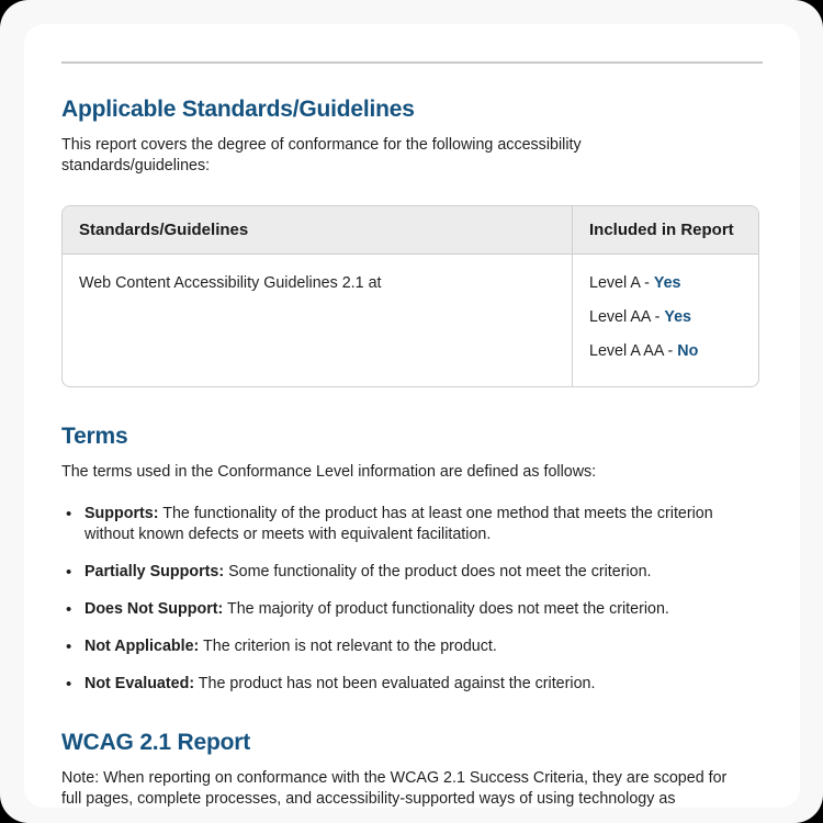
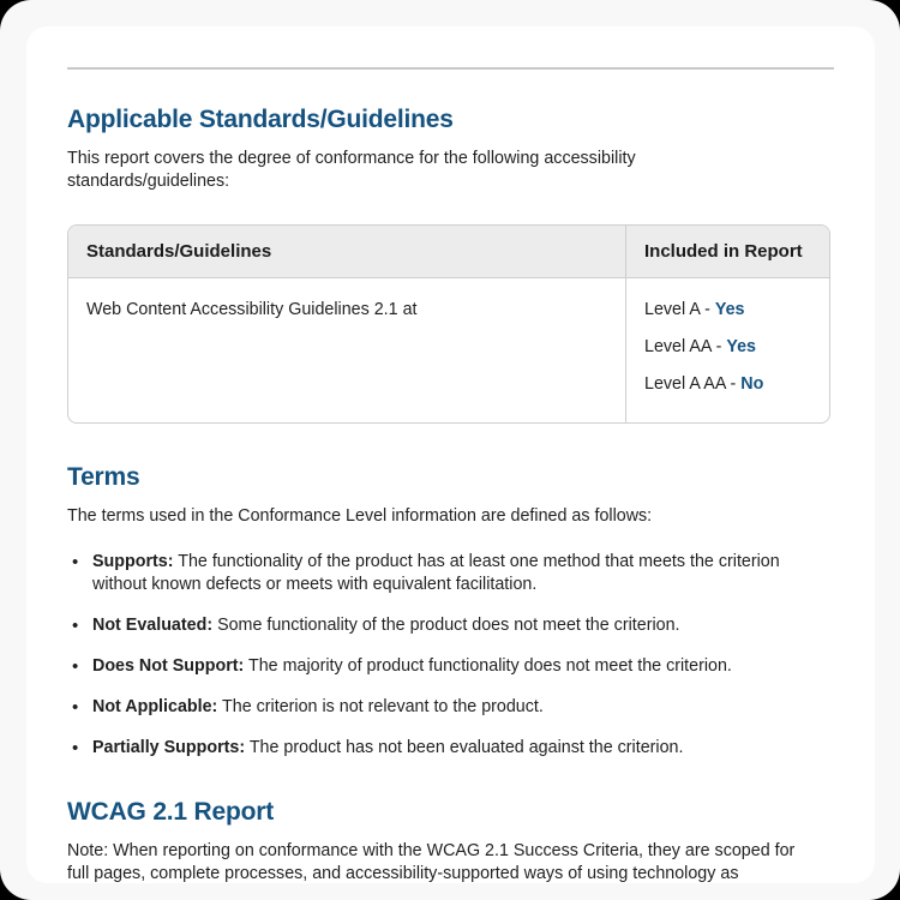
  Applicable Standards/Guidelines
  This report covers the degree of conformance for the following accessibility standards/guidelines:
  Standards/Guidelines	Included in Report
  Web Content Accessibility Guidelines 2.1 at	Level A - Yes Level AA - Yes Level A AA - No
  Terms
  The terms used in the Conformance Level information are defined as follows:
  Supports: The functionality of the product has at least one method that meets the criterion without known defects or meets with equivalent facilitation.
- Partially Supports: Some functionality of the product does not meet the criterion.
+ Not Evaluated: Some functionality of the product does not meet the criterion.
  Does Not Support: The majority of product functionality does not meet the criterion.
  Not Applicable: The criterion is not relevant to the product.
- Not Evaluated: The product has not been evaluated against the criterion.
+ Partially Supports: The product has not been evaluated against the criterion.
  WCAG 2.1 Report
  Note: When reporting on conformance with the WCAG 2.1 Success Criteria, they are scoped for full pages, complete processes, and accessibility-supported ways of using technology as
